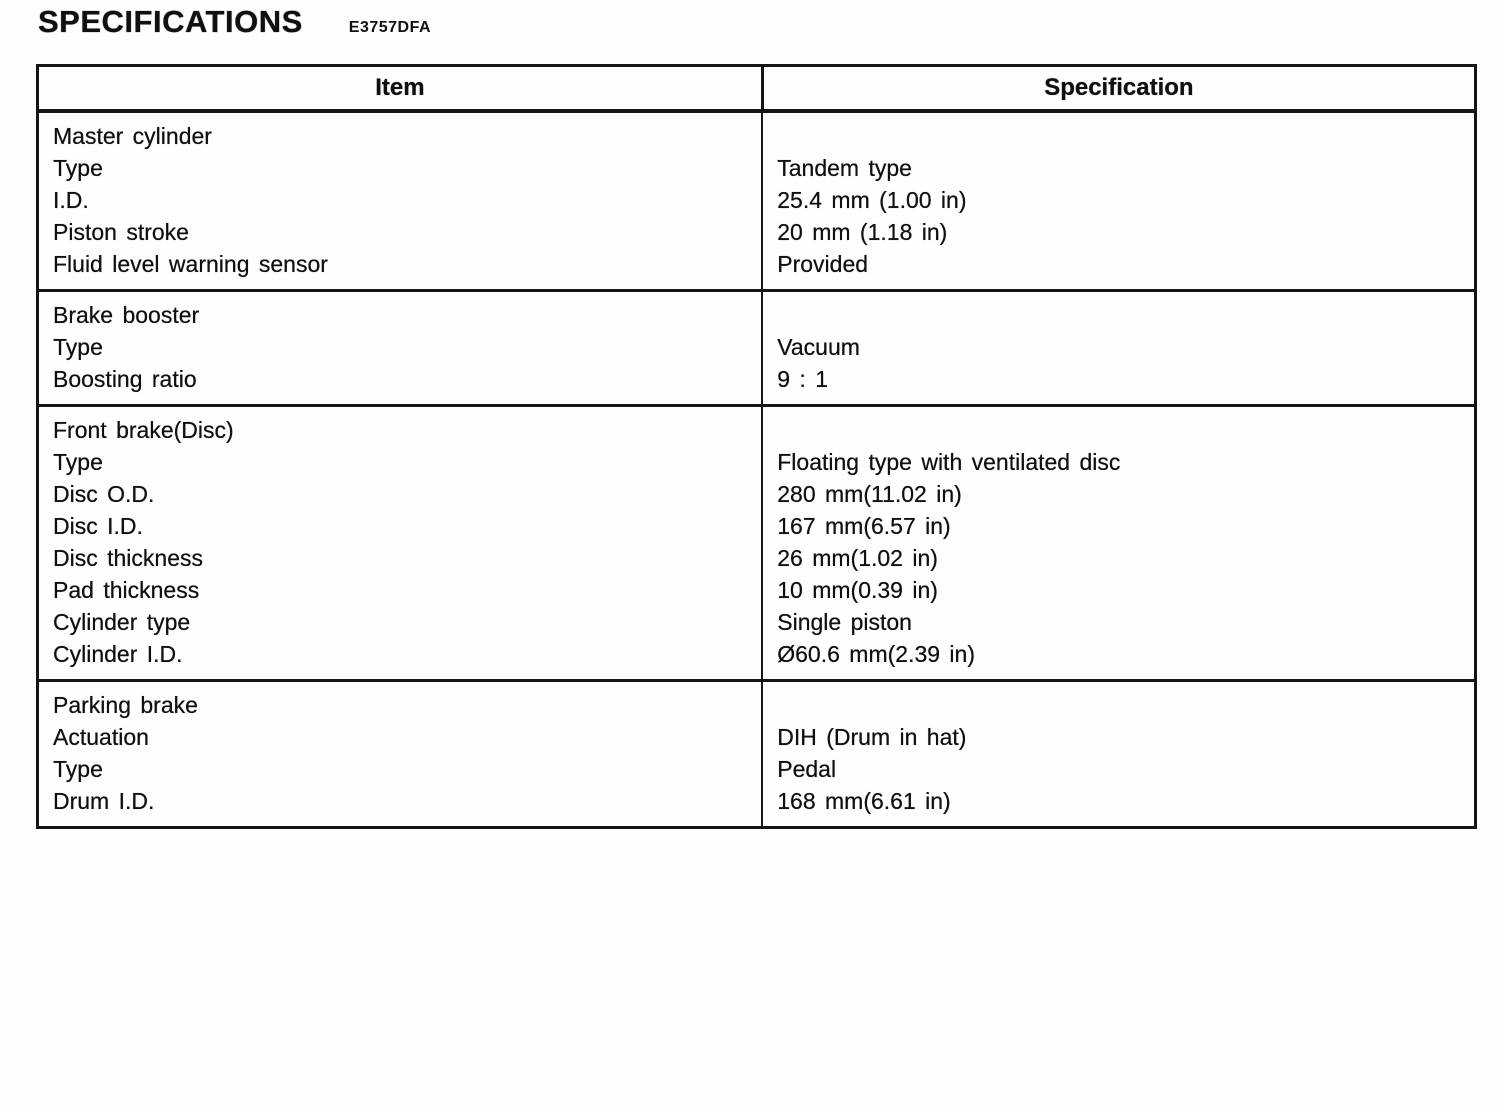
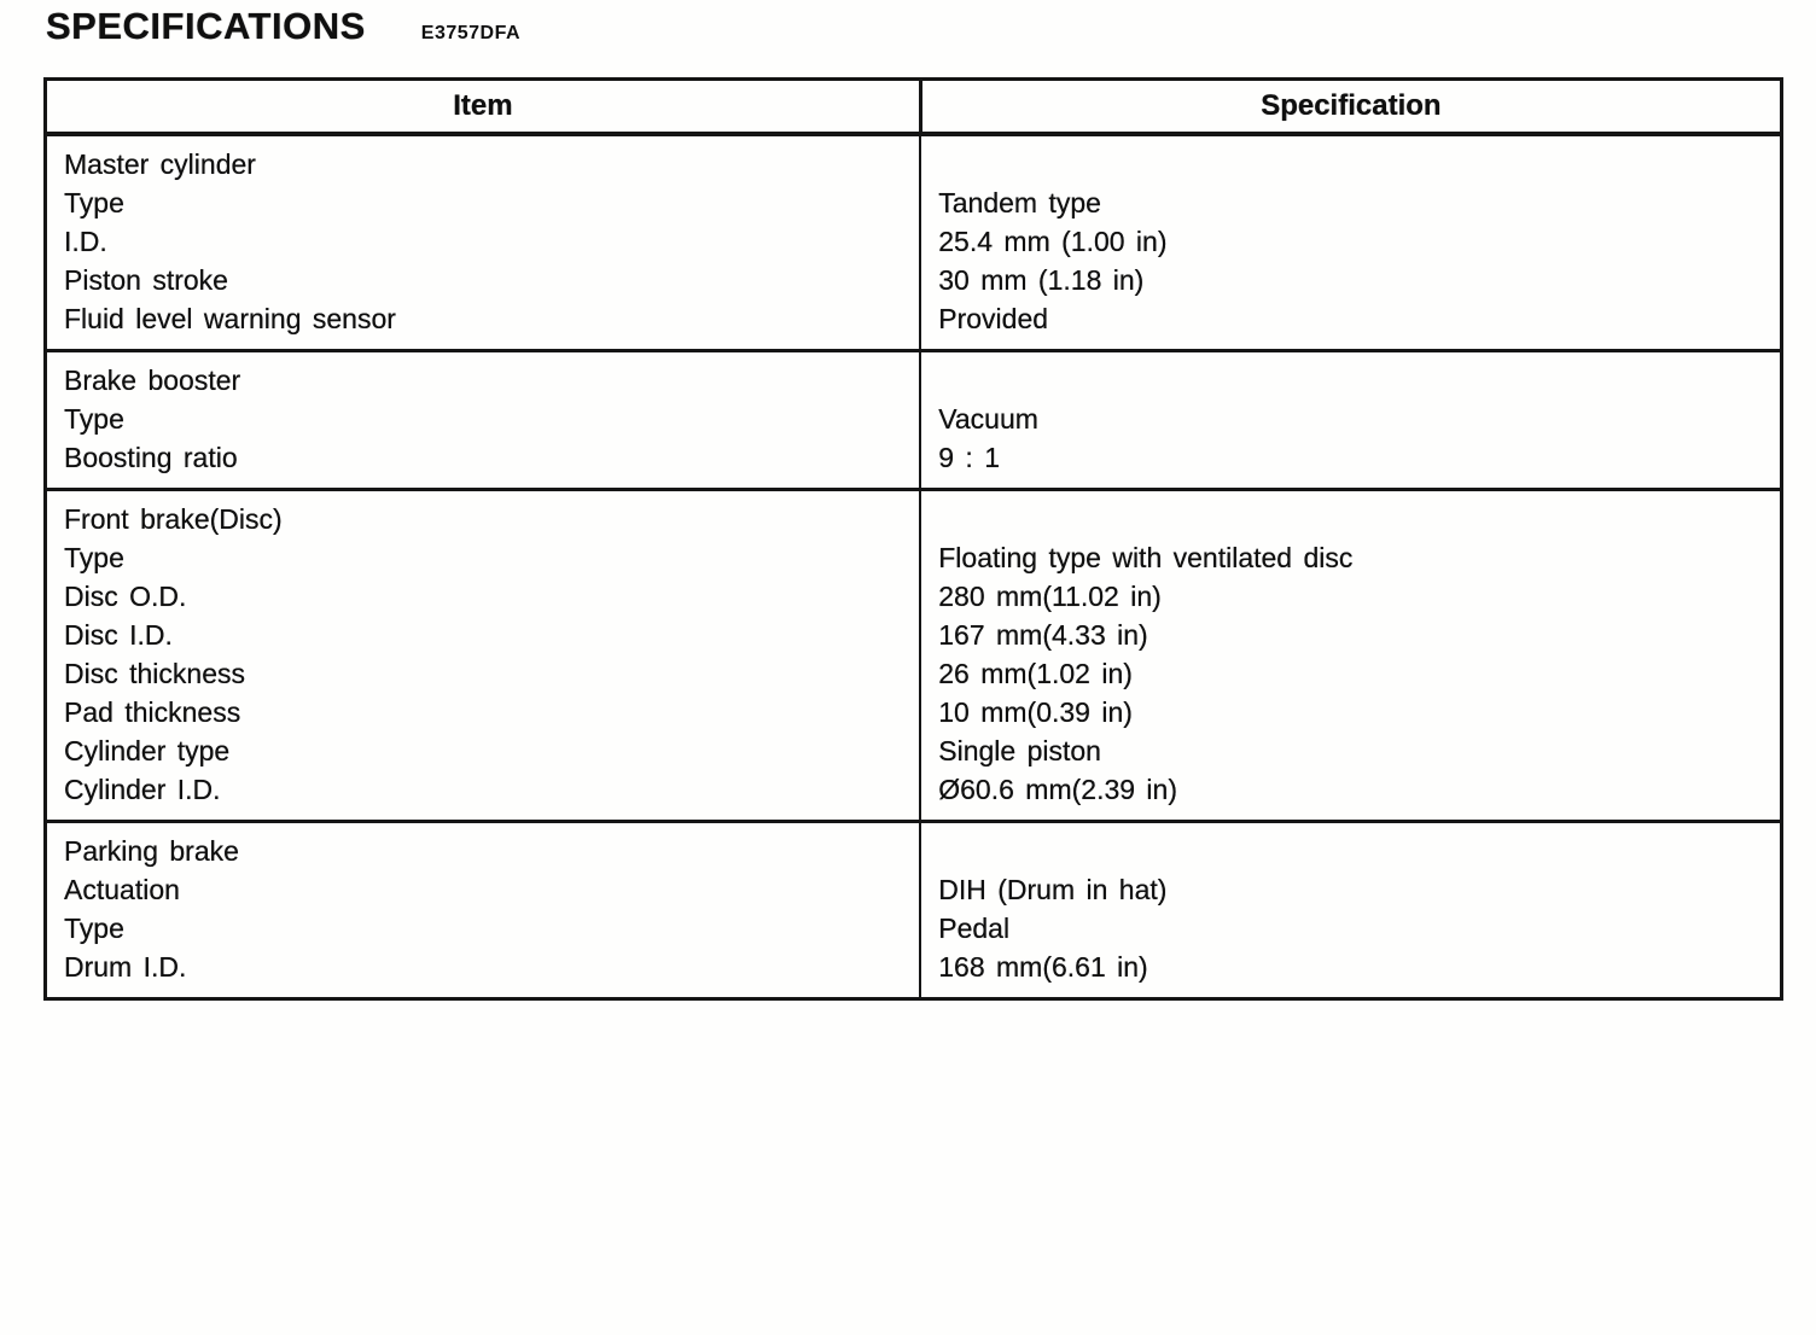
  SPECIFICATIONS
  E3757DFA
  Item	Specification
- Master cylinderTypeI.D.Piston strokeFluid level warning sensor	Tandem type25.4 mm (1.00 in)20 mm (1.18 in)Provided
+ Master cylinderTypeI.D.Piston strokeFluid level warning sensor	Tandem type25.4 mm (1.00 in)30 mm (1.18 in)Provided
  Brake boosterTypeBoosting ratio	Vacuum9 : 1
- Front brake(Disc)TypeDisc O.D.Disc I.D.Disc thicknessPad thicknessCylinder typeCylinder I.D.	Floating type with ventilated disc280 mm(11.02 in)167 mm(6.57 in)26 mm(1.02 in)10 mm(0.39 in)Single pistonØ60.6 mm(2.39 in)
+ Front brake(Disc)TypeDisc O.D.Disc I.D.Disc thicknessPad thicknessCylinder typeCylinder I.D.	Floating type with ventilated disc280 mm(11.02 in)167 mm(4.33 in)26 mm(1.02 in)10 mm(0.39 in)Single pistonØ60.6 mm(2.39 in)
  Parking brakeActuationTypeDrum I.D.	DIH (Drum in hat)Pedal168 mm(6.61 in)
